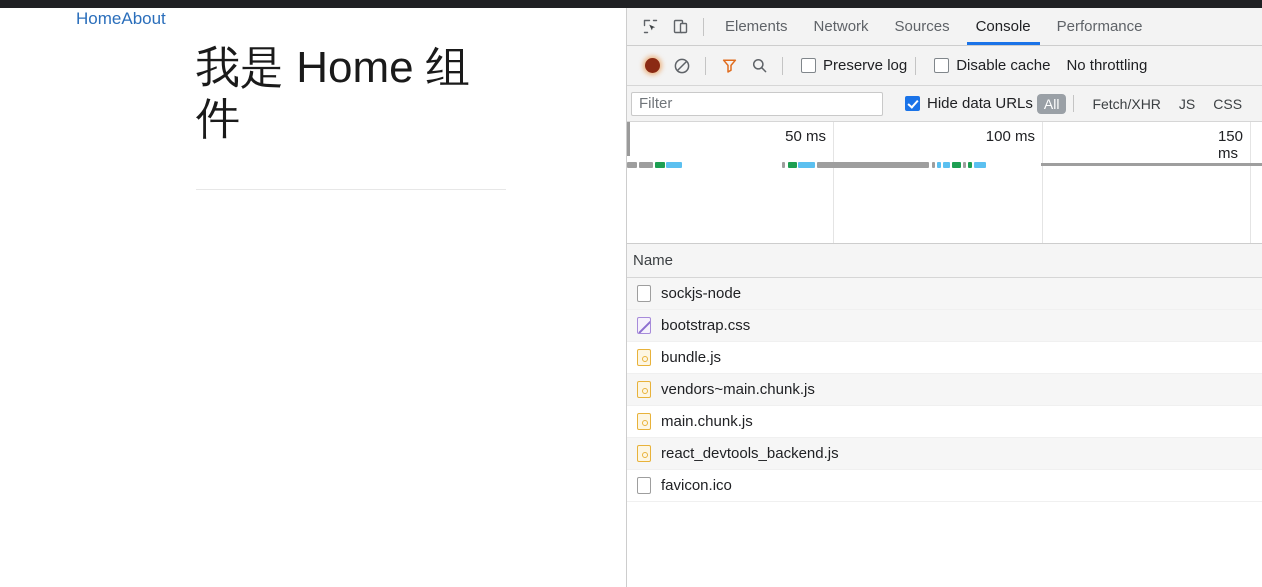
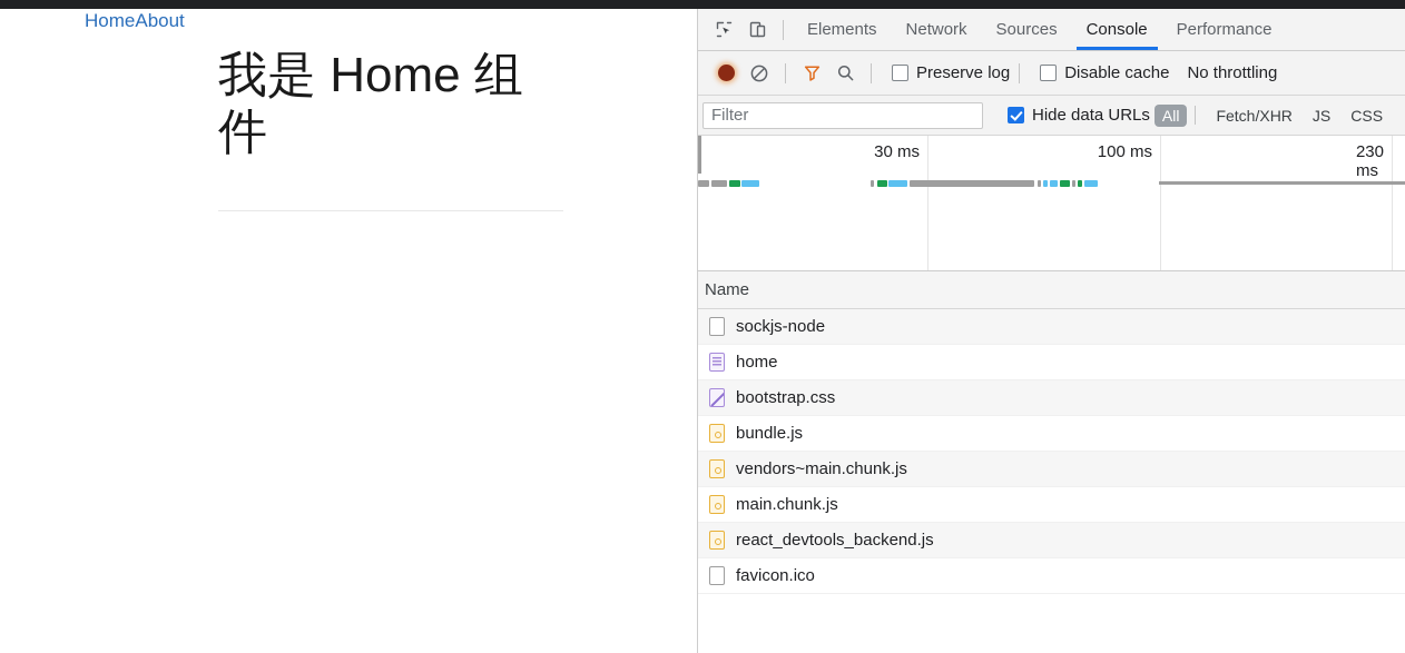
  HomeAbout
  我是 Home 组件
  Elements
  Network
  Sources
  Console
  Performance
  Preserve log
  Disable cache
  No throttling
  Filter
  Hide data URLs
  All
  Fetch/XHR
  JS
  CSS
- 50 ms
+ 30 ms
  100 ms
- 150 ms
+ 230 ms
  Name
  sockjs-node
+ home
  bootstrap.css
  bundle.js
  vendors~main.chunk.js
  main.chunk.js
  react_devtools_backend.js
  favicon.ico
